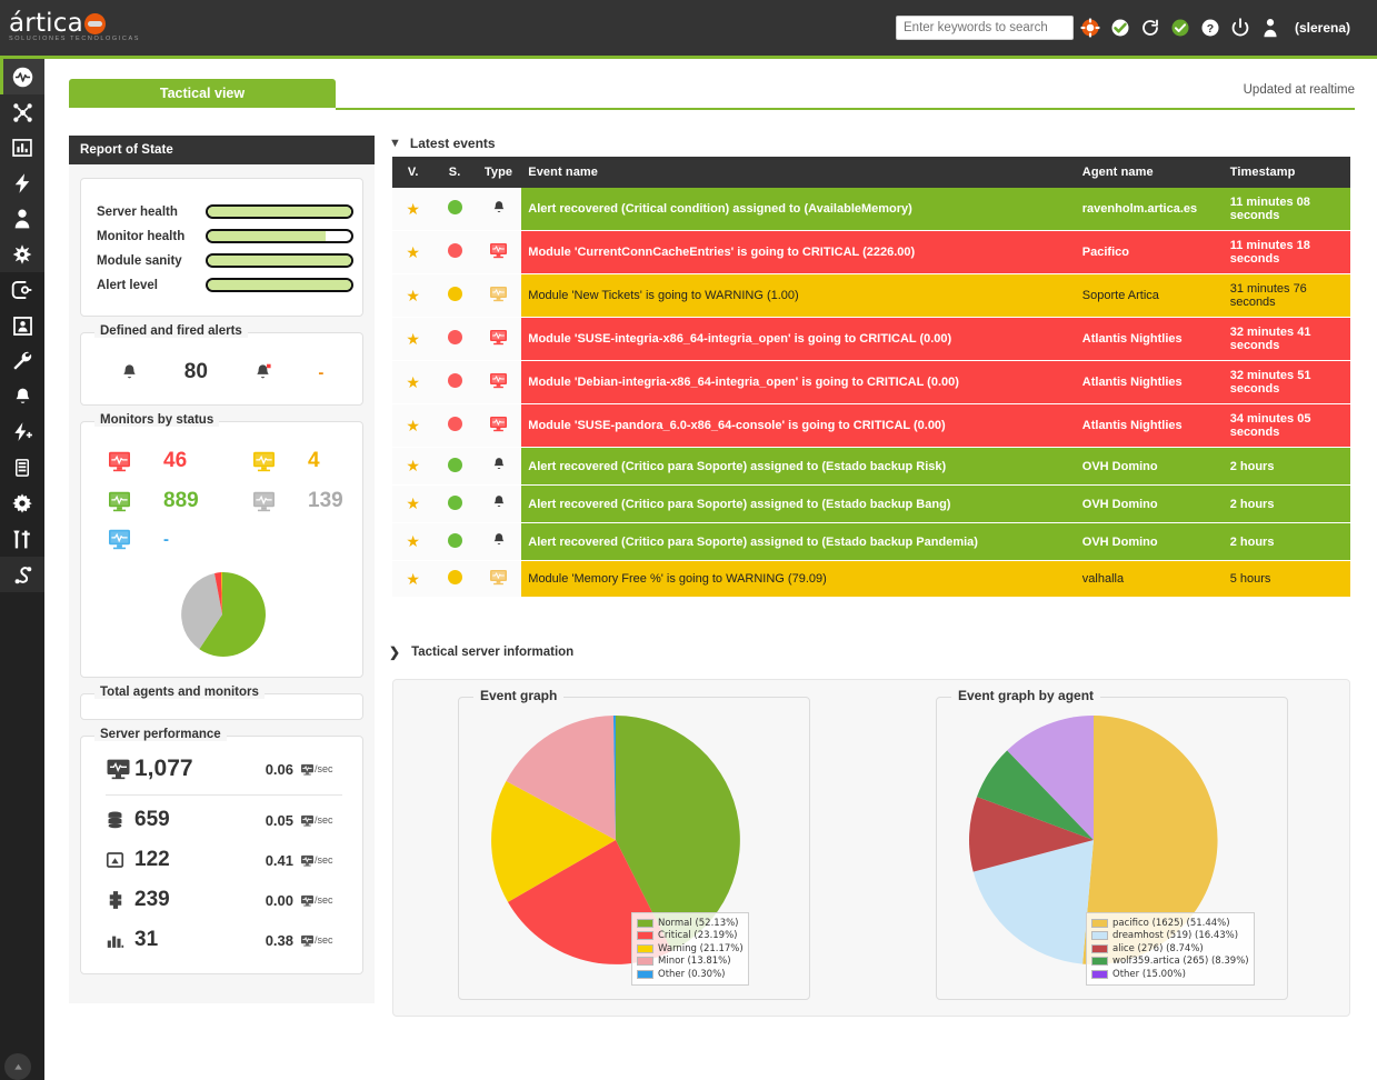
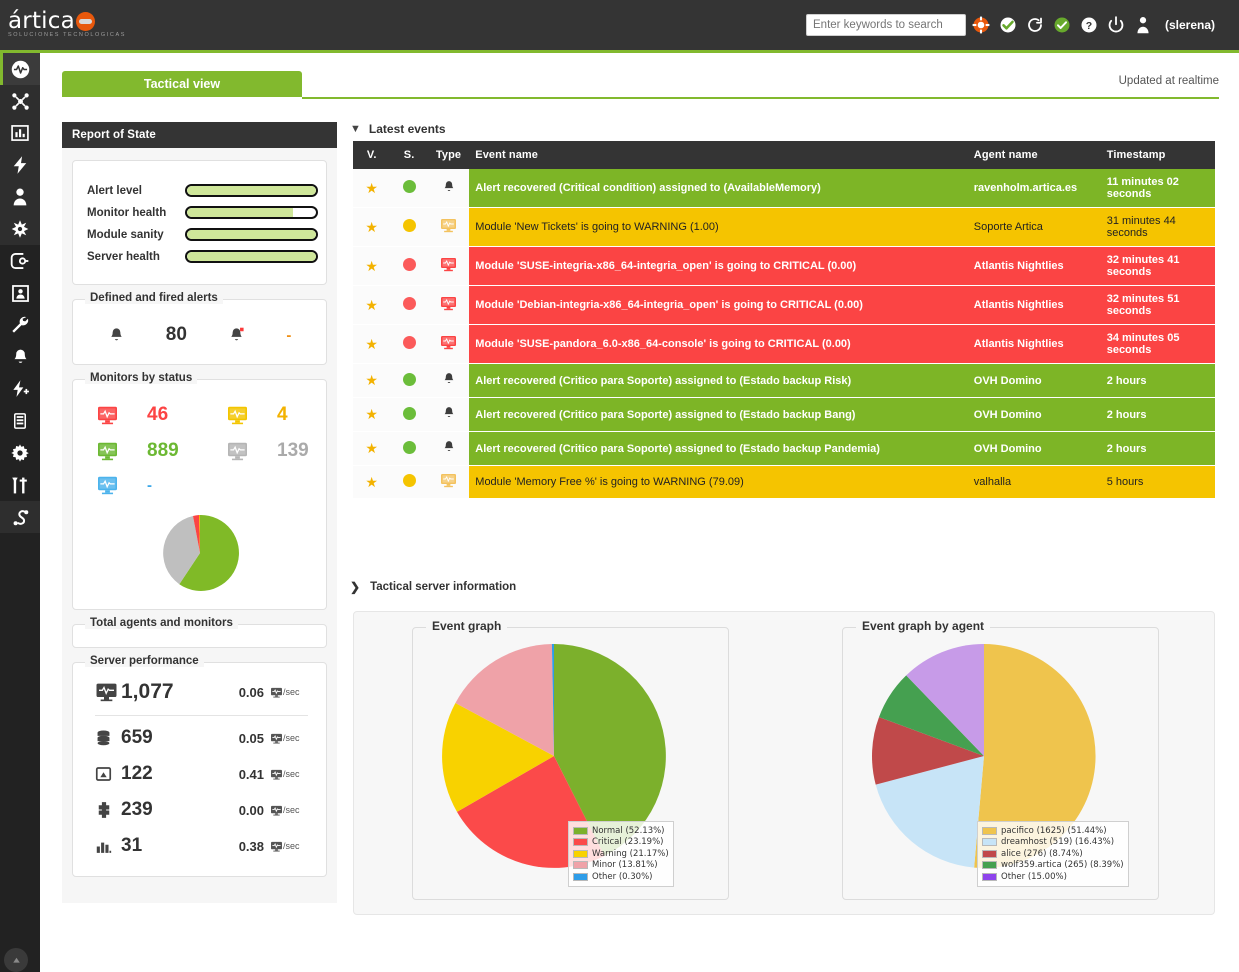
  ártica
  Enter keywords to search
  ?
  (slerena)
  Tactical view
  Updated at realtime
  Report of State
- Server health
+ Alert level
  Monitor health
  Module sanity
- Alert level
+ Server health
  Defined and fired alerts
  80
  -
  Monitors by status
  46
  4
  889
  139
  -
  Total agents and monitors
  Server performance
  1,077
  0.06
  /sec
  659
  0.05
  /sec
  122
  0.41
  /sec
  239
  0.00
  /sec
  31
  0.38
  /sec
  ▼
  Latest events
  V.	S.	Type	Event name	Agent name	Timestamp
- ★			Alert recovered (Critical condition) assigned to (AvailableMemory)	ravenholm.artica.es	11 minutes 08 seconds
+ ★			Alert recovered (Critical condition) assigned to (AvailableMemory)	ravenholm.artica.es	11 minutes 02 seconds
- ★			Module 'CurrentConnCacheEntries' is going to CRITICAL (2226.00)	Pacifico	11 minutes 18 seconds
- ★			Module 'New Tickets' is going to WARNING (1.00)	Soporte Artica	31 minutes 76 seconds
+ ★			Module 'New Tickets' is going to WARNING (1.00)	Soporte Artica	31 minutes 44 seconds
  ★			Module 'SUSE-integria-x86_64-integria_open' is going to CRITICAL (0.00)	Atlantis Nightlies	32 minutes 41 seconds
  ★			Module 'Debian-integria-x86_64-integria_open' is going to CRITICAL (0.00)	Atlantis Nightlies	32 minutes 51 seconds
  ★			Module 'SUSE-pandora_6.0-x86_64-console' is going to CRITICAL (0.00)	Atlantis Nightlies	34 minutes 05 seconds
  ★			Alert recovered (Critico para Soporte) assigned to (Estado backup Risk)	OVH Domino	2 hours
  ★			Alert recovered (Critico para Soporte) assigned to (Estado backup Bang)	OVH Domino	2 hours
  ★			Alert recovered (Critico para Soporte) assigned to (Estado backup Pandemia)	OVH Domino	2 hours
  ★			Module 'Memory Free %' is going to WARNING (79.09)	valhalla	5 hours
  ❯
  Tactical server information
  Event graph
  Normal (52.13%)
  Critical (23.19%)
  Warning (21.17%)
  Minor (13.81%)
  Other (0.30%)
  Event graph by agent
  pacifico (1625) (51.44%)
  dreamhost (519) (16.43%)
  alice (276) (8.74%)
  wolf359.artica (265) (8.39%)
  Other (15.00%)
